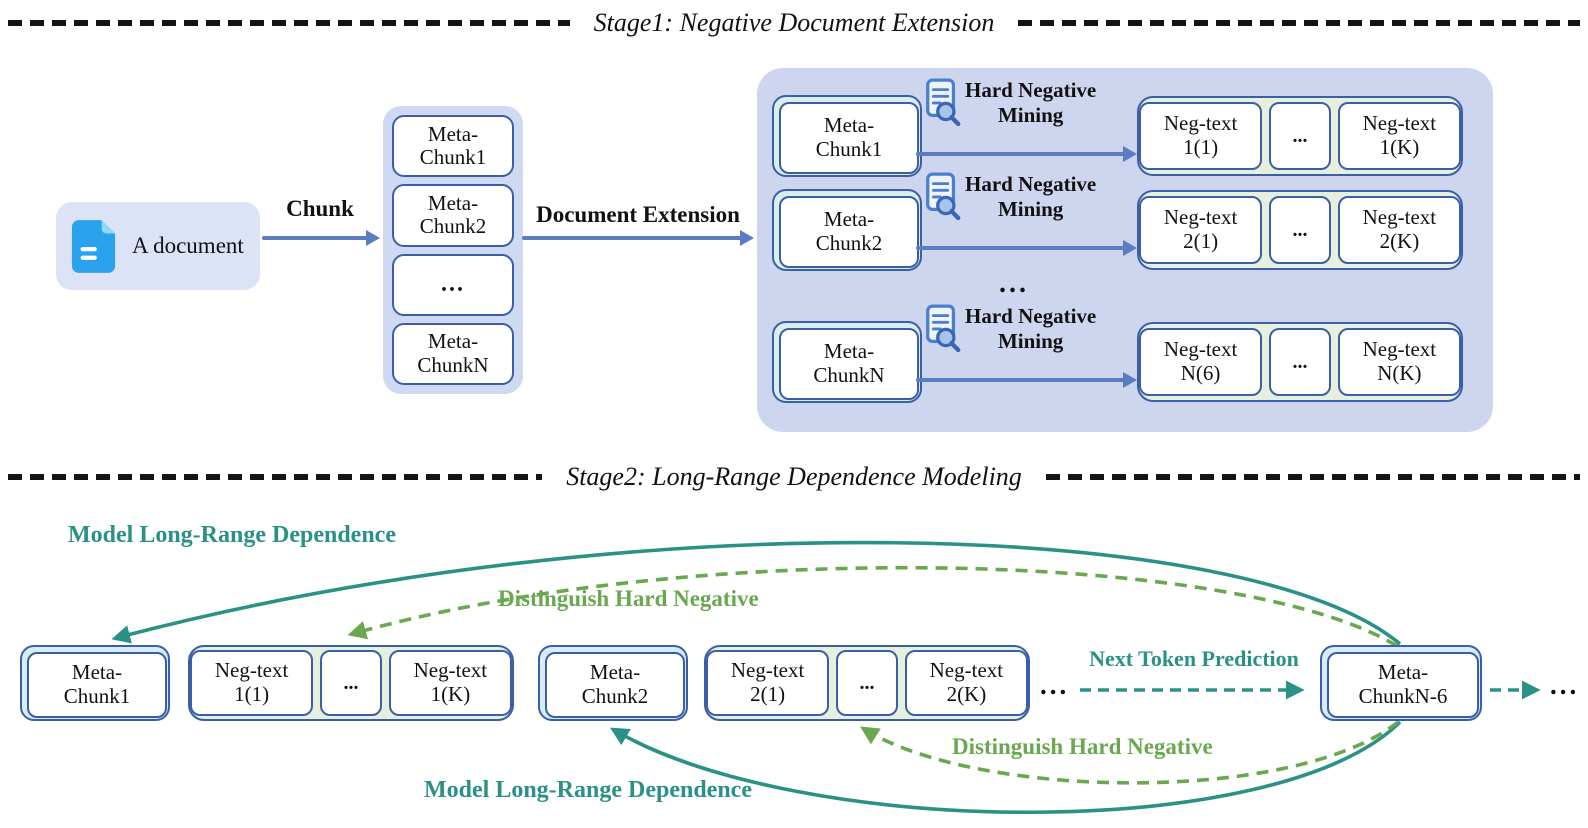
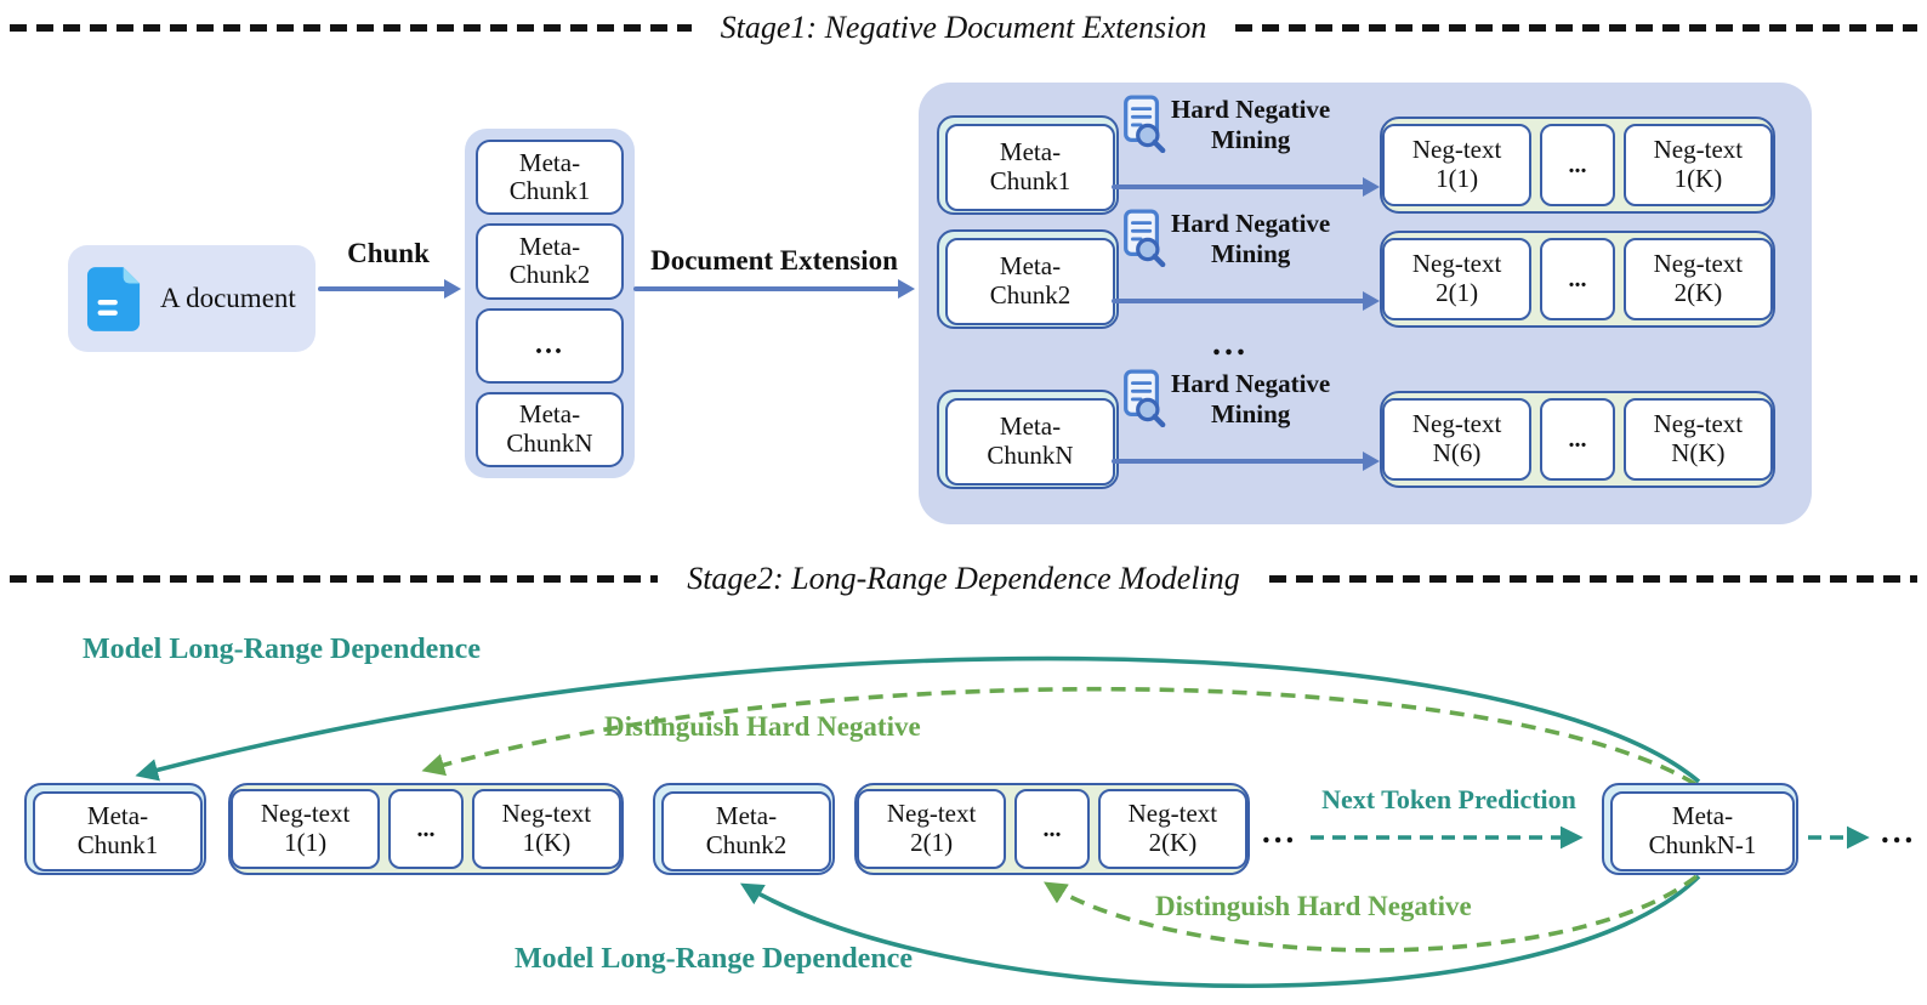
  Stage1: Negative Document Extension
  A document
  Chunk
  Meta-
  Chunk1
  Meta-
  Chunk2
  ...
  Meta-
  ChunkN
  Document Extension
  Meta-
  Chunk1
  Hard Negative
  Mining
  Neg-text
  1(1)
  ...
  Neg-text
  1(K)
  Meta-
  Chunk2
  Hard Negative
  Mining
  Neg-text
  2(1)
  ...
  Neg-text
  2(K)
  ...
  Meta-
  ChunkN
  Hard Negative
  Mining
  Neg-text
  N(6)
  ...
  Neg-text
  N(K)
  Stage2: Long-Range Dependence Modeling
  Model Long-Range Dependence
  Distinguish Hard Negative
  Next Token Prediction
  Distinguish Hard Negative
  Model Long-Range Dependence
  Meta-
  Chunk1
  Neg-text
  1(1)
  ...
  Neg-text
  1(K)
  Meta-
  Chunk2
  Neg-text
  2(1)
  ...
  Neg-text
  2(K)
  ...
  Meta-
- ChunkN-6
+ ChunkN-1
  ...
